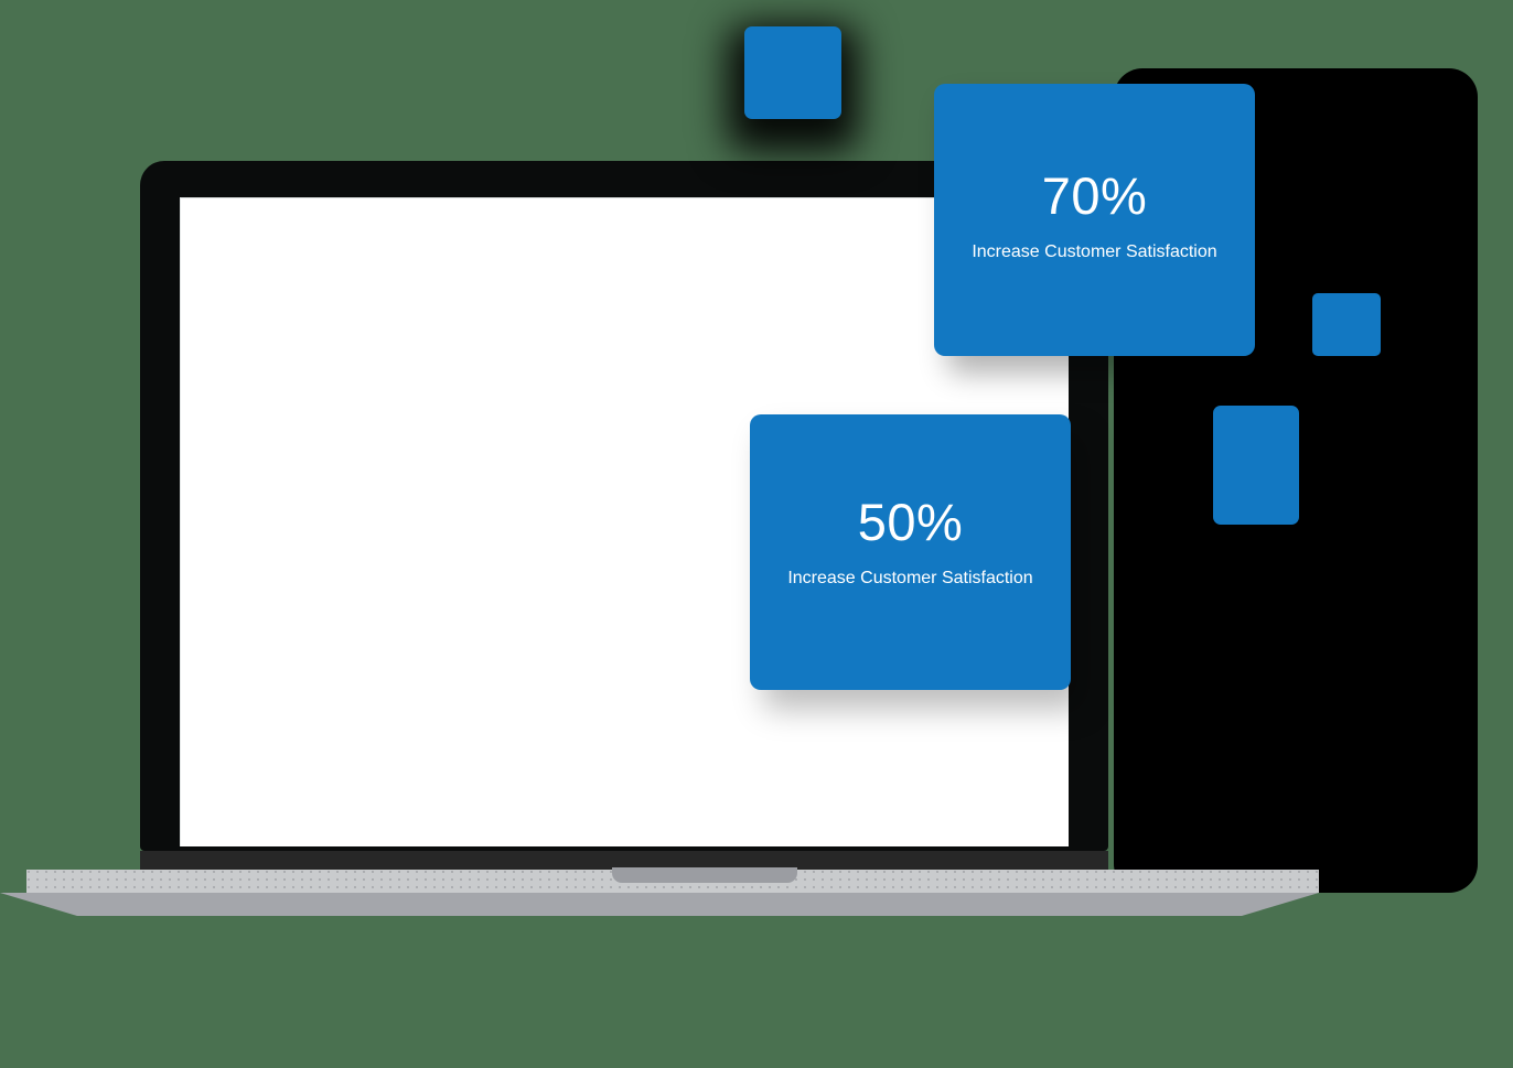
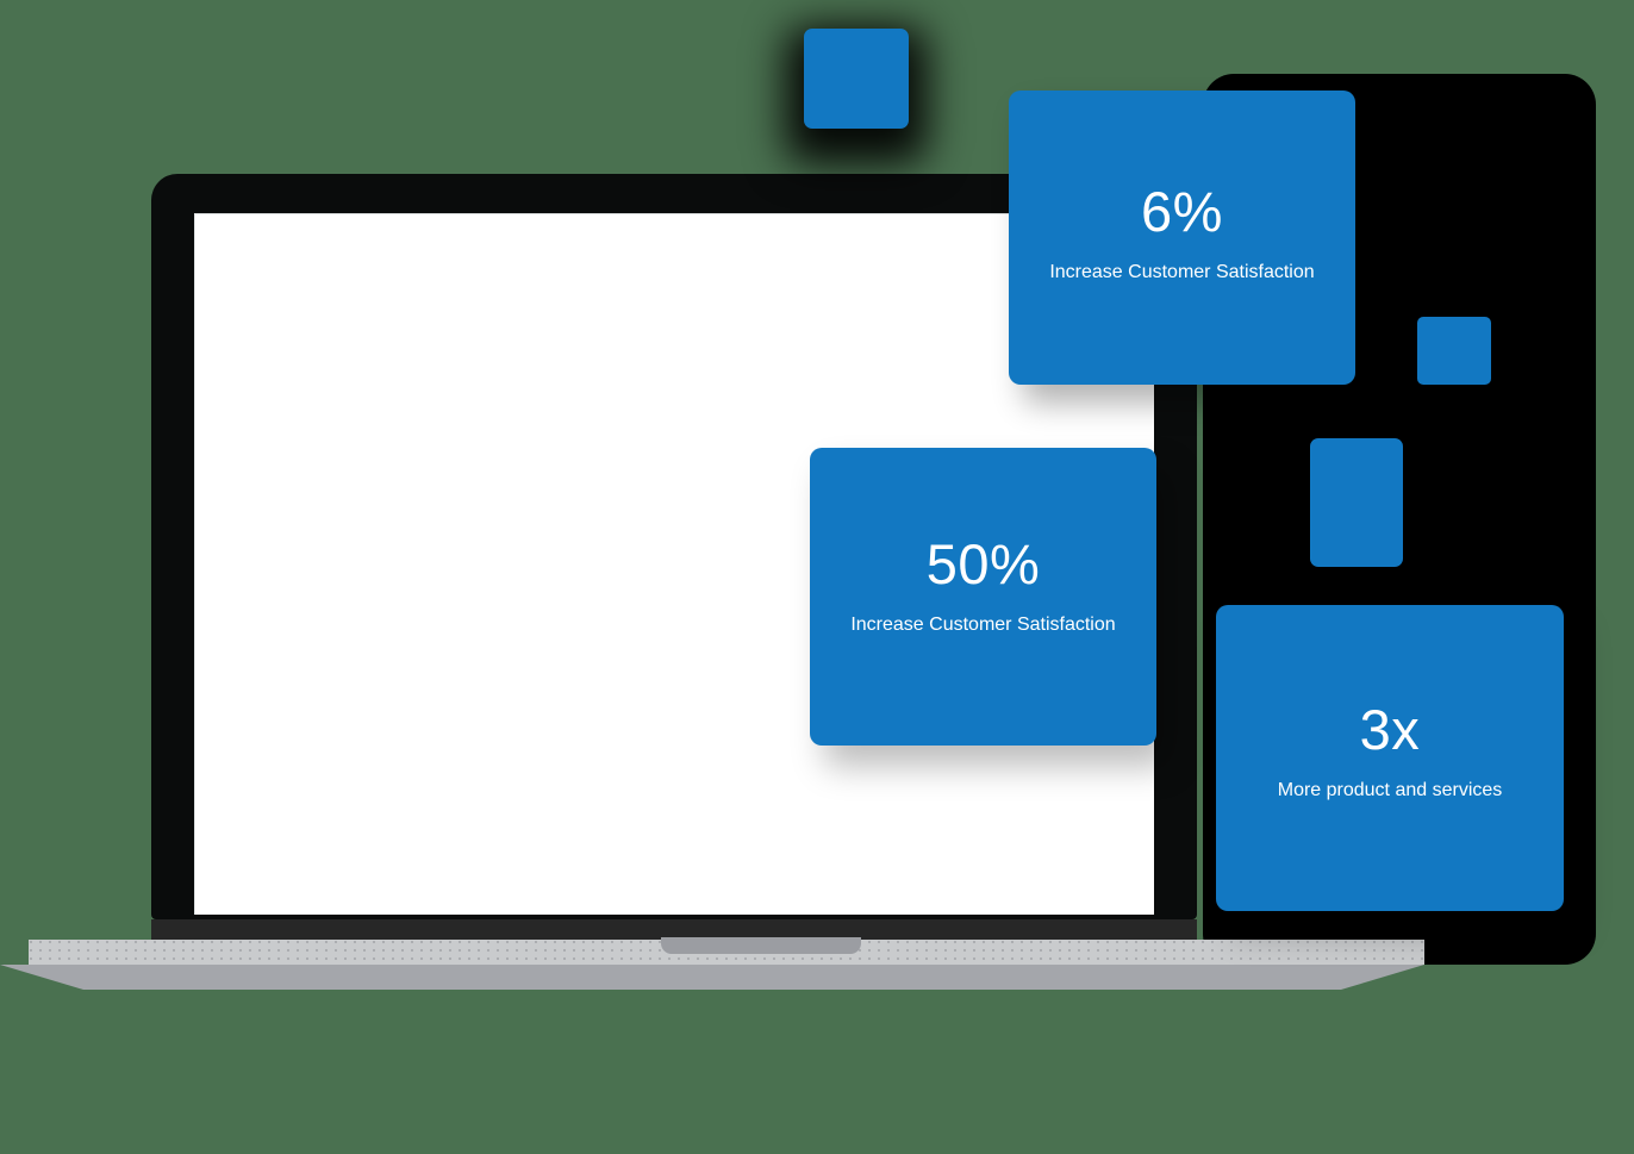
- 70%
+ 6%
  Increase Customer Satisfaction
  50%
  Increase Customer Satisfaction
+ 3x
+ More product and services
